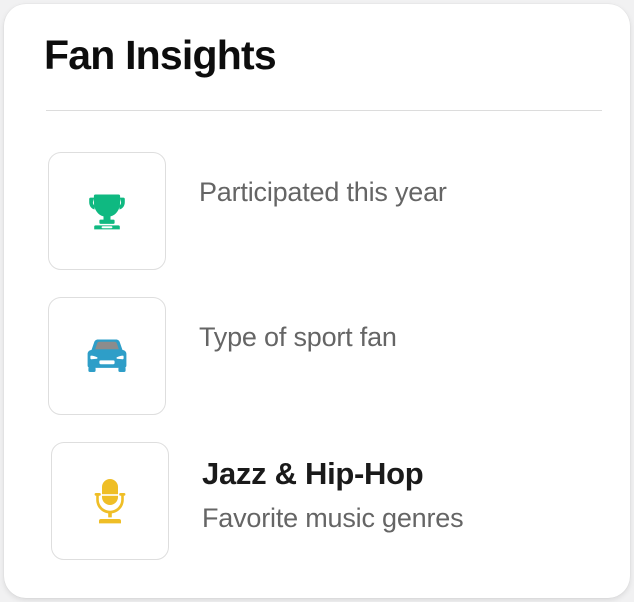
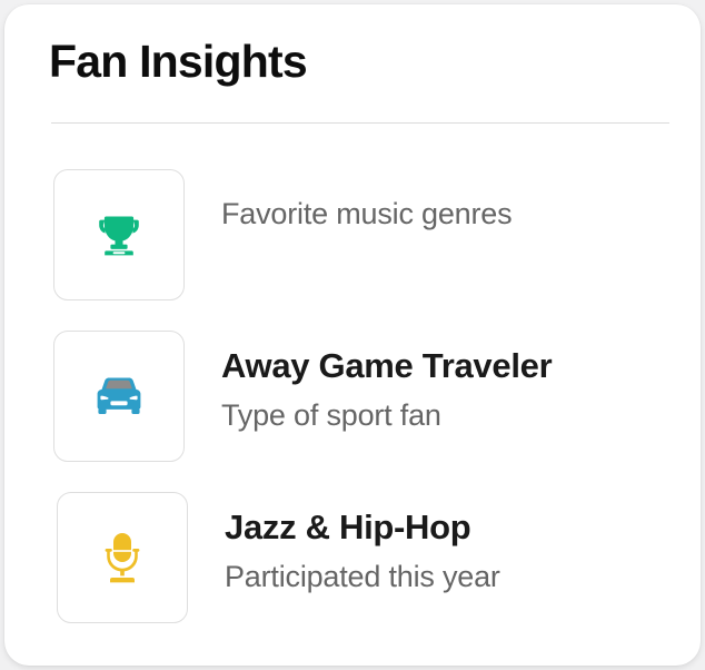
  Fan Insights
- Participated this year
+ Favorite music genres
+ Away Game Traveler
  Type of sport fan
  Jazz & Hip-Hop
- Favorite music genres
+ Participated this year
